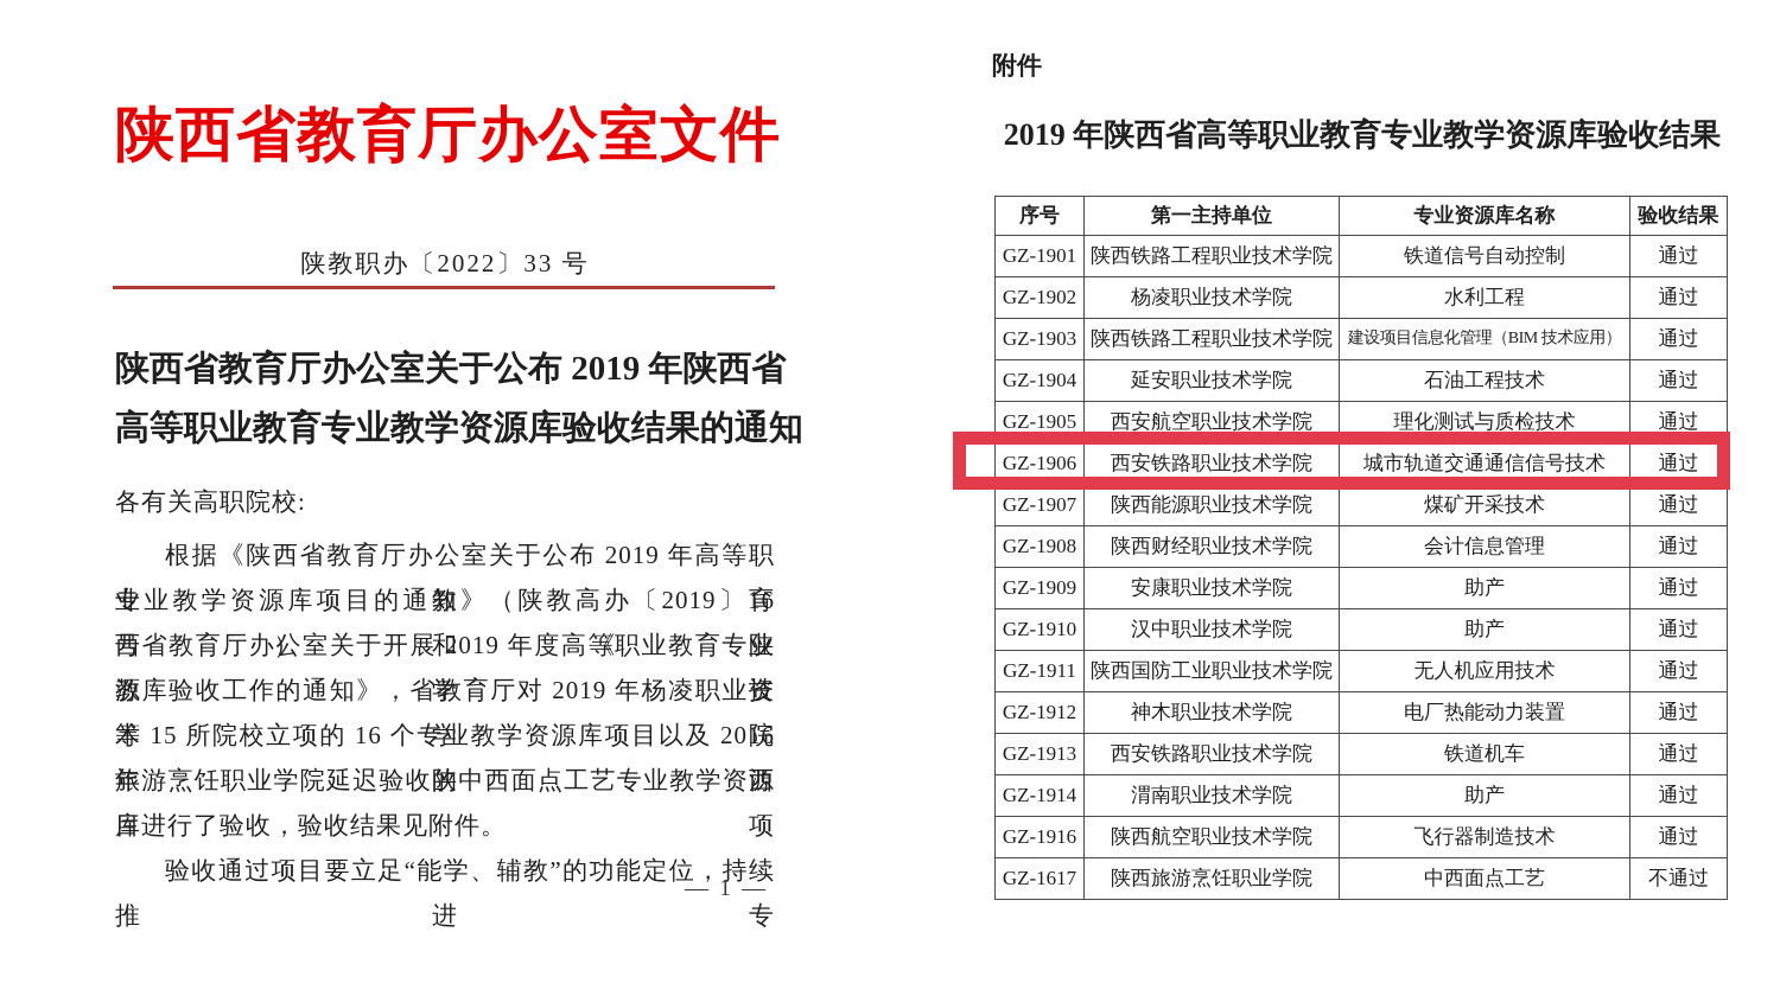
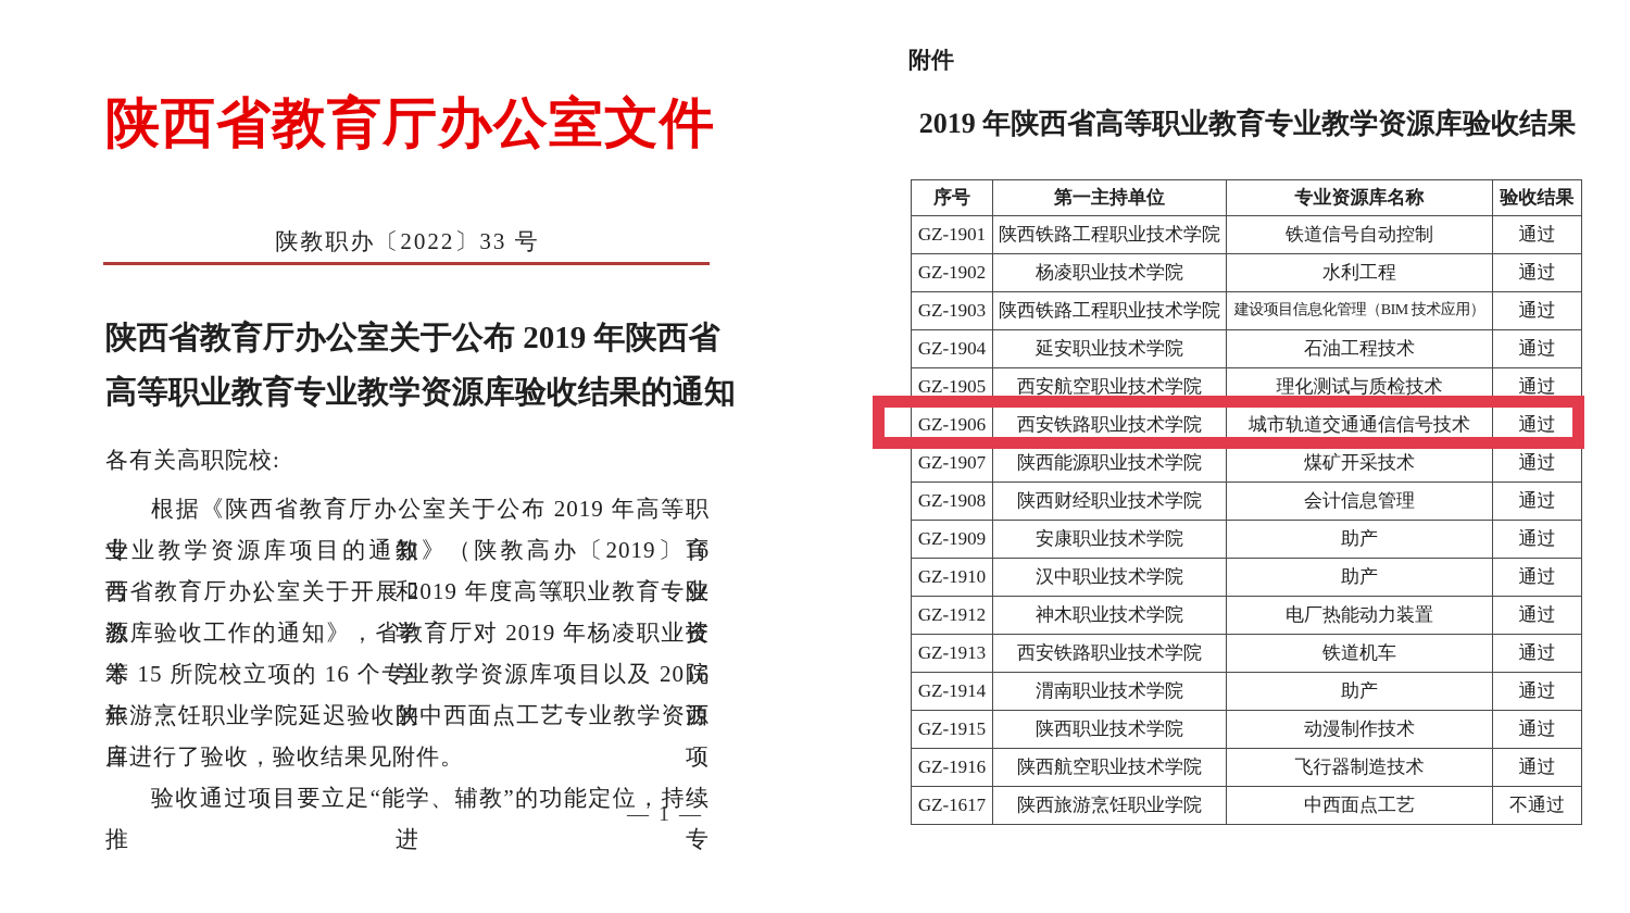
  陕西省教育厅办公室文件
  陕教职办〔2022〕33 号
  陕西省教育厅办公室关于公布 2019 年陕西省
  高等职业教育专业教学资源库验收结果的通知
  各有关高职院校:
  根据《陕西省教育厅办公室关于公布 2019 年高等职业教育
  专业教学资源库项目的通知》（陕教高办〔2019〕16 号）和《陕
  西省教育厅办公室关于开展 2019 年度高等职业教育专业教学资
  源库验收工作的通知》，省教育厅对 2019 年杨凌职业技术学院
  等 15 所院校立项的 16 个专业教学资源库项目以及 2016 年陕西
  旅游烹饪职业学院延迟验收的中西面点工艺专业教学资源库项
  目进行了验收，验收结果见附件。
  验收通过项目要立足“能学、辅教”的功能定位，持续推进专
  — 1 —
  附件
  2019 年陕西省高等职业教育专业教学资源库验收结果
  序号	第一主持单位	专业资源库名称	验收结果
  GZ-1901	陕西铁路工程职业技术学院	铁道信号自动控制	通过
  GZ-1902	杨凌职业技术学院	水利工程	通过
  GZ-1903	陕西铁路工程职业技术学院	建设项目信息化管理（BIM 技术应用）	通过
  GZ-1904	延安职业技术学院	石油工程技术	通过
  GZ-1905	西安航空职业技术学院	理化测试与质检技术	通过
  GZ-1906	西安铁路职业技术学院	城市轨道交通通信信号技术	通过
  GZ-1907	陕西能源职业技术学院	煤矿开采技术	通过
  GZ-1908	陕西财经职业技术学院	会计信息管理	通过
  GZ-1909	安康职业技术学院	助产	通过
  GZ-1910	汉中职业技术学院	助产	通过
- GZ-1911	陕西国防工业职业技术学院	无人机应用技术	通过
  GZ-1912	神木职业技术学院	电厂热能动力装置	通过
  GZ-1913	西安铁路职业技术学院	铁道机车	通过
  GZ-1914	渭南职业技术学院	助产	通过
+ GZ-1915	陕西职业技术学院	动漫制作技术	通过
  GZ-1916	陕西航空职业技术学院	飞行器制造技术	通过
  GZ-1617	陕西旅游烹饪职业学院	中西面点工艺	不通过
